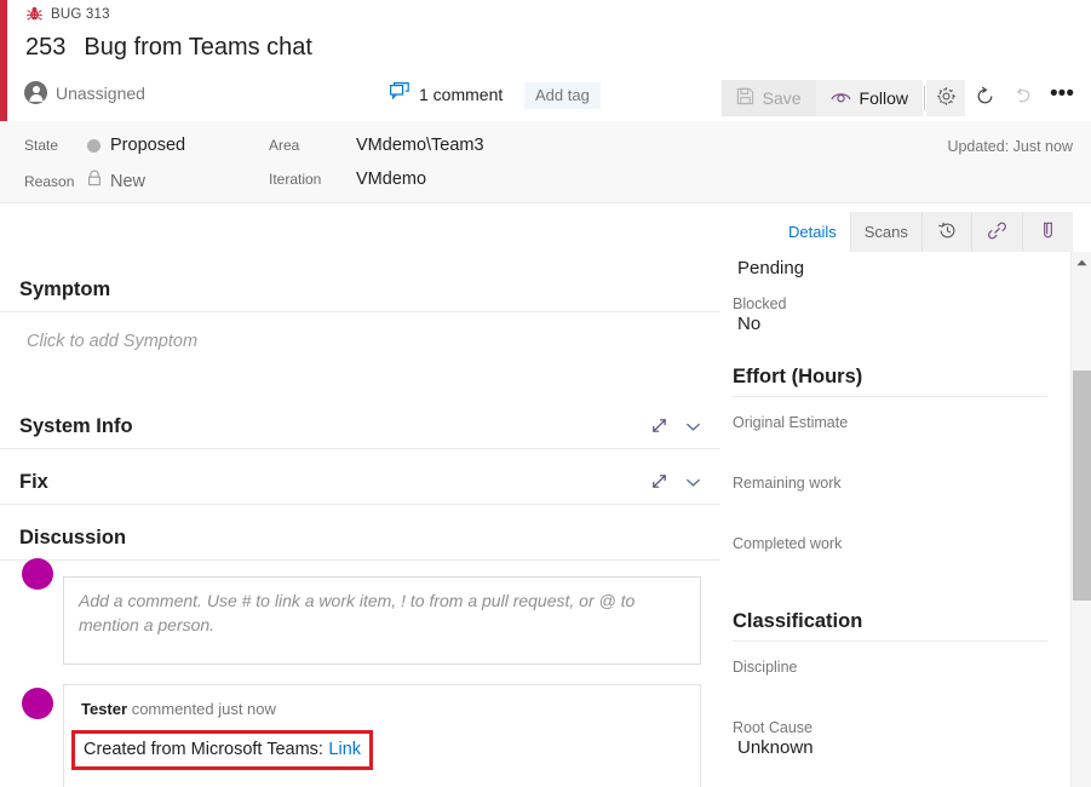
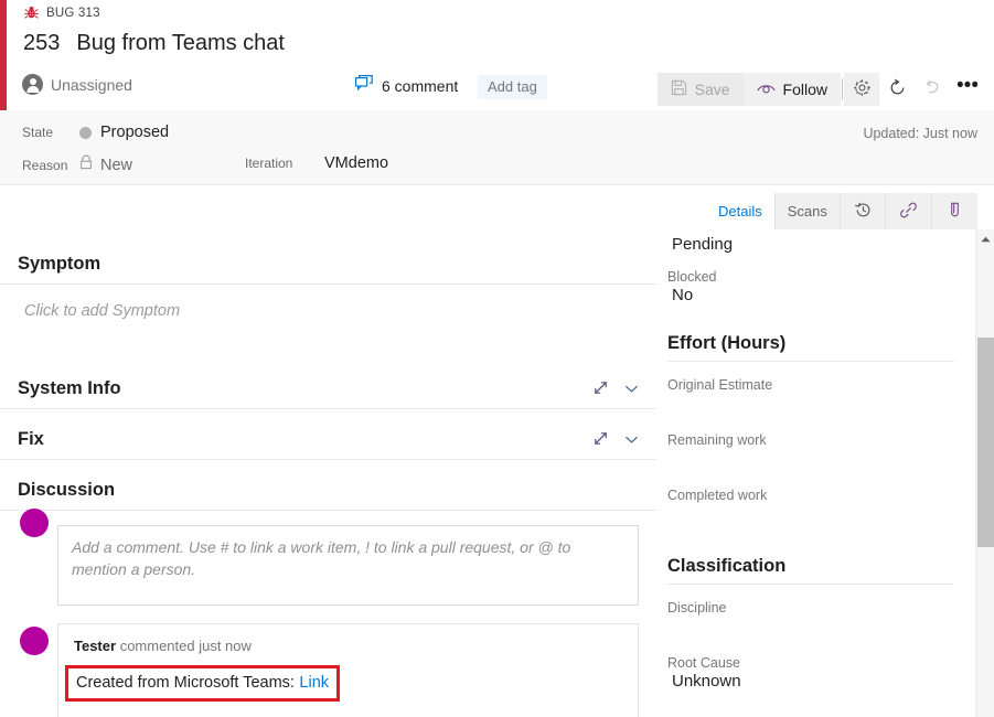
  BUG 313
  253
  Bug from Teams chat
  Unassigned
- 1 comment
+ 6 comment
  Add tag
  Save
  Follow
  •••
  State
  Proposed
  Reason
  New
- Area
- VMdemo\Team3
  Iteration
  VMdemo
  Updated: Just now
  Details
  Scans
  Symptom
  Click to add Symptom
  System Info
  Fix
  Discussion
- Add a comment. Use # to link a work item, ! to from a pull request, or @ to mention a person.
+ Add a comment. Use # to link a work item, ! to link a pull request, or @ to mention a person.
  Tester commented just now
  Created from Microsoft Teams: Link
  Pending
  Blocked
  No
  Effort (Hours)
  Original Estimate
  Remaining work
  Completed work
  Classification
  Discipline
  Root Cause
  Unknown
